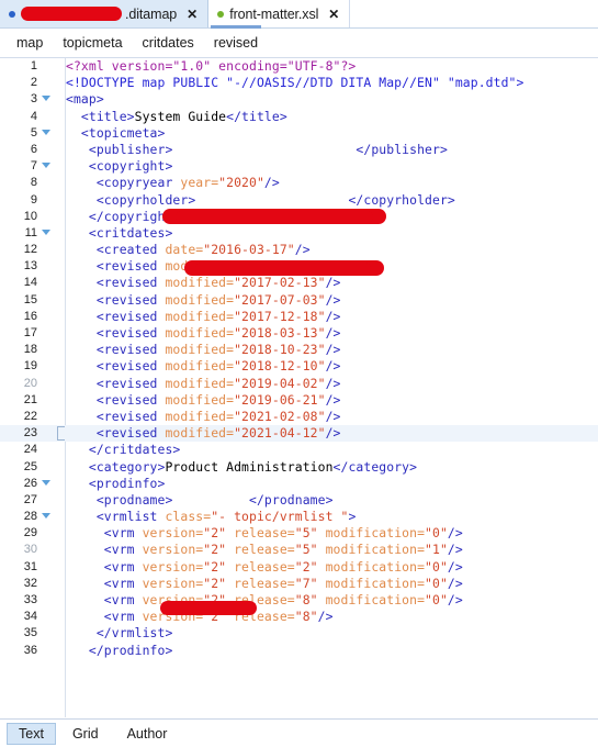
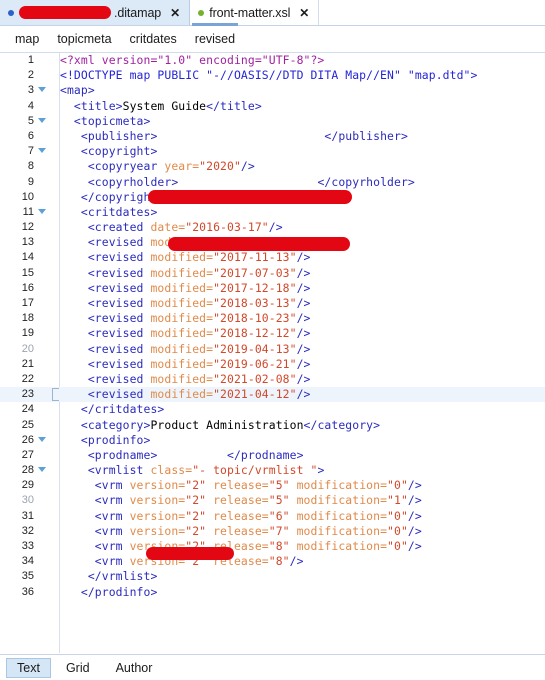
  .ditamap
  ✕
  front-matter.xsl
  ✕
  map
  topicmeta
  critdates
  revised
  1
  <?xml version="1.0" encoding="UTF-8"?>
  2
  <!DOCTYPE map PUBLIC "-//OASIS//DTD DITA Map//EN" "map.dtd">
  3
  <map>
  4
  <title>System Guide</title>
  5
  <topicmeta>
  6
  <publisher> </publisher>
  7
  <copyright>
  8
  <copyryear year="2020"/>
  9
  <copyrholder> </copyrholder>
  10
  </copyrigh
  11
  <critdates>
  12
  <created date="2016-03-17"/>
  13
  14
- <revised modified="2017-02-13"/>
+ <revised modified="2017-11-13"/>
  15
  <revised modified="2017-07-03"/>
  16
  <revised modified="2017-12-18"/>
  17
  <revised modified="2018-03-13"/>
  18
  <revised modified="2018-10-23"/>
  19
- <revised modified="2018-12-10"/>
+ <revised modified="2018-12-12"/>
  20
- <revised modified="2019-04-02"/>
+ <revised modified="2019-04-13"/>
  21
  <revised modified="2019-06-21"/>
  22
  <revised modified="2021-02-08"/>
  23
  <revised modified="2021-04-12"/>
  24
  </critdates>
  25
  <category>Product Administration</category>
  26
  <prodinfo>
  27
  <prodname> </prodname>
  28
  <vrmlist class="- topic/vrmlist ">
  29
  <vrm version="2" release="5" modification="0"/>
  30
  <vrm version="2" release="5" modification="1"/>
  31
- <vrm version="2" release="2" modification="0"/>
+ <vrm version="2" release="6" modification="0"/>
  32
  <vrm version="2" release="7" modification="0"/>
  33
  <vrm version="2" release="8" modification="0"/>
  34
  <vrm version="2" release="8"/>
  35
  </vrmlist>
  36
  </prodinfo>
  Text
  Grid
  Author
